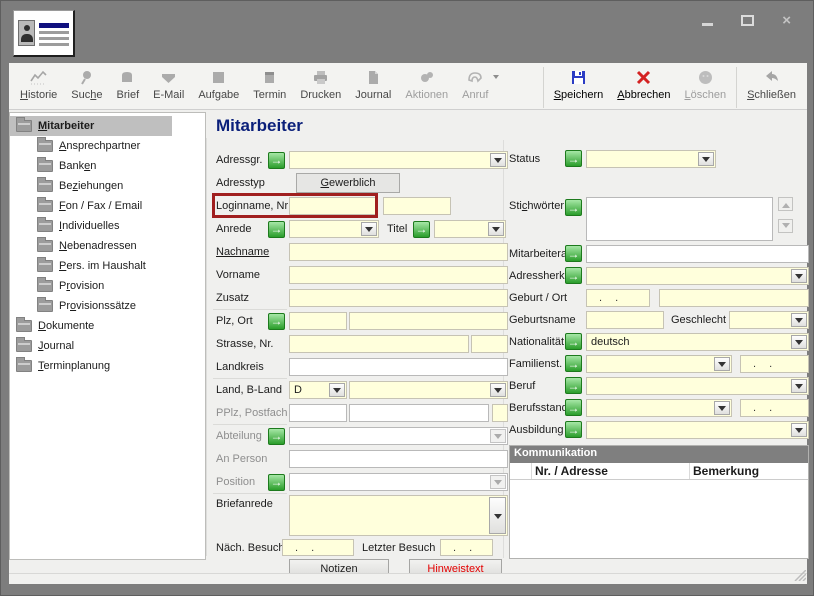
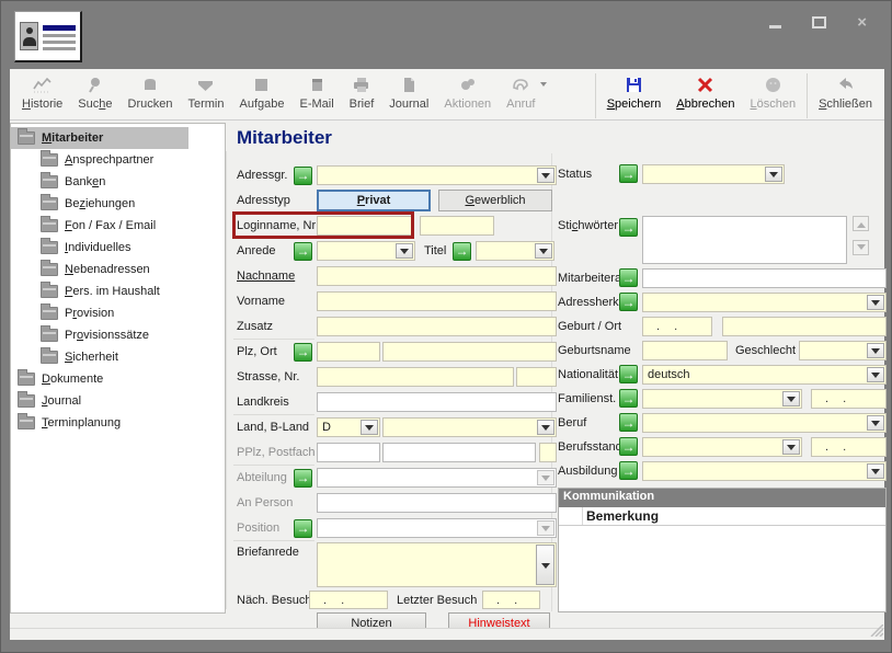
  ×
  Historie
  Suche
- Brief
+ Drucken
- E-Mail
+ Termin
  Aufgabe
- Termin
+ E-Mail
- Drucken
+ Brief
  Journal
  Aktionen
  Anruf
  Speichern
  Abbrechen
  Löschen
  Schließen
  Mitarbeiter
  Ansprechpartner
  Banken
  Beziehungen
  Fon / Fax / Email
  Individuelles
  Nebenadressen
  Pers. im Haushalt
  Provision
  Provisionssätze
+ Sicherheit
  Dokumente
  Journal
  Terminplanung
  Mitarbeiter
  Adressgr.
  →
  Adresstyp
+ Privat
  Gewerblich
  Loginname, Nr
  Anrede
  →
  Titel
  →
  Nachname
  Vorname
  Zusatz
  Plz, Ort
  →
  Strasse, Nr.
  Landkreis
  Land, B-Land
  D
  PPlz, Postfach
  Abteilung
  →
  An Person
  Position
  →
  Briefanrede
  Näch. Besuc
  . .
  Letzter Besuch
  . .
  Notizen
  Hinweistext
  Status
  →
  Stichwörter
  →
  Mitarbeiter
  →
  Adressherk
  →
  Geburt / Ort
  . .
  Geburtsname
  Geschlecht
  Nationalität
  →
  deutsch
  Familienst.
  →
  . .
  Beruf
  →
  Berufsstan
  →
  . .
  Ausbildung
  →
  Kommunikation
- Nr. / Adresse
  Bemerkung
